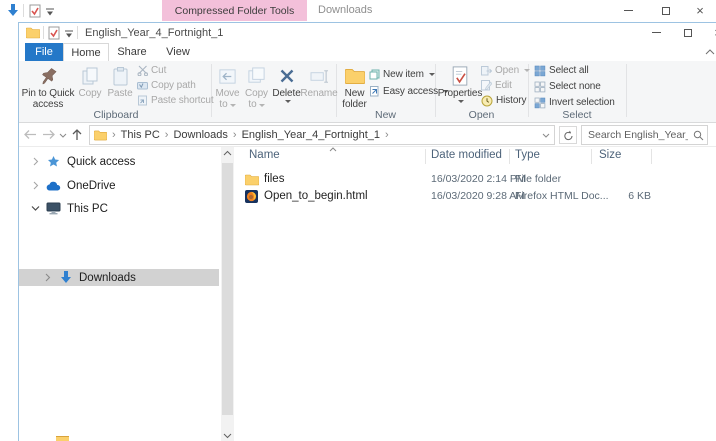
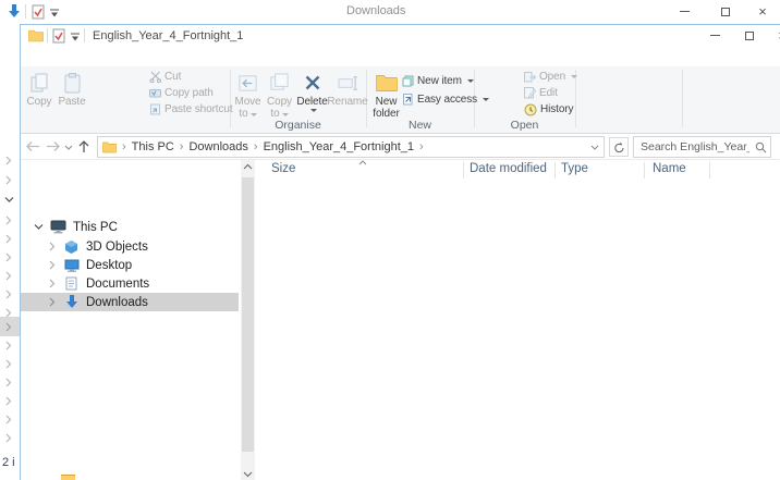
- Compressed Folder Tools
  Downloads
  ×
+ 2 i
  English_Year_4_Fortnight_1
- File
- Home
- Share
- View
- Pin to Quick access
  Copy
  Paste
  Cut
  Copy path
  Paste shortcut
- Clipboard
  Move
  to
  Copy
  to
  Delete
  Rename
+ Organise
  New
  folder
  New item
  Easy access
  New
- Properties
  Open
  Edit
  History
  Open
- Select all
- Select none
- Invert selection
- Select
  ›
  This PC
  ›
  Downloads
  ›
  English_Year_4_Fortnight_1
  ›
- Quick access
- OneDrive
  This PC
+ 3D Objects
+ Desktop
+ Documents
  Downloads
- Name
+ Size
  Date modified
  Type
- Size
+ Name
- files
- 16/03/2020 2:14 PM
- File folder
- Open_to_begin.html
- 16/03/2020 9:28 AM
- Firefox HTML Doc...
- 6 KB
